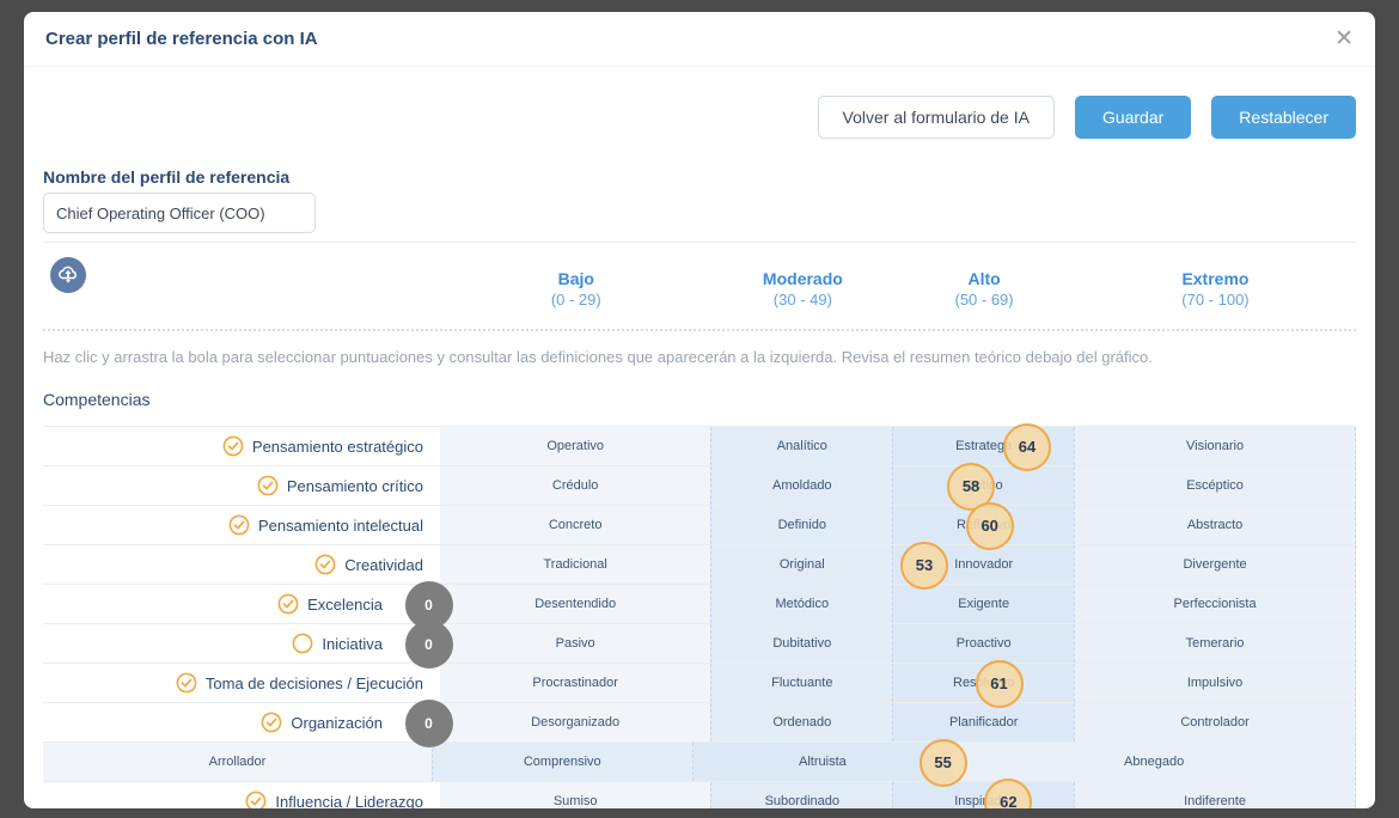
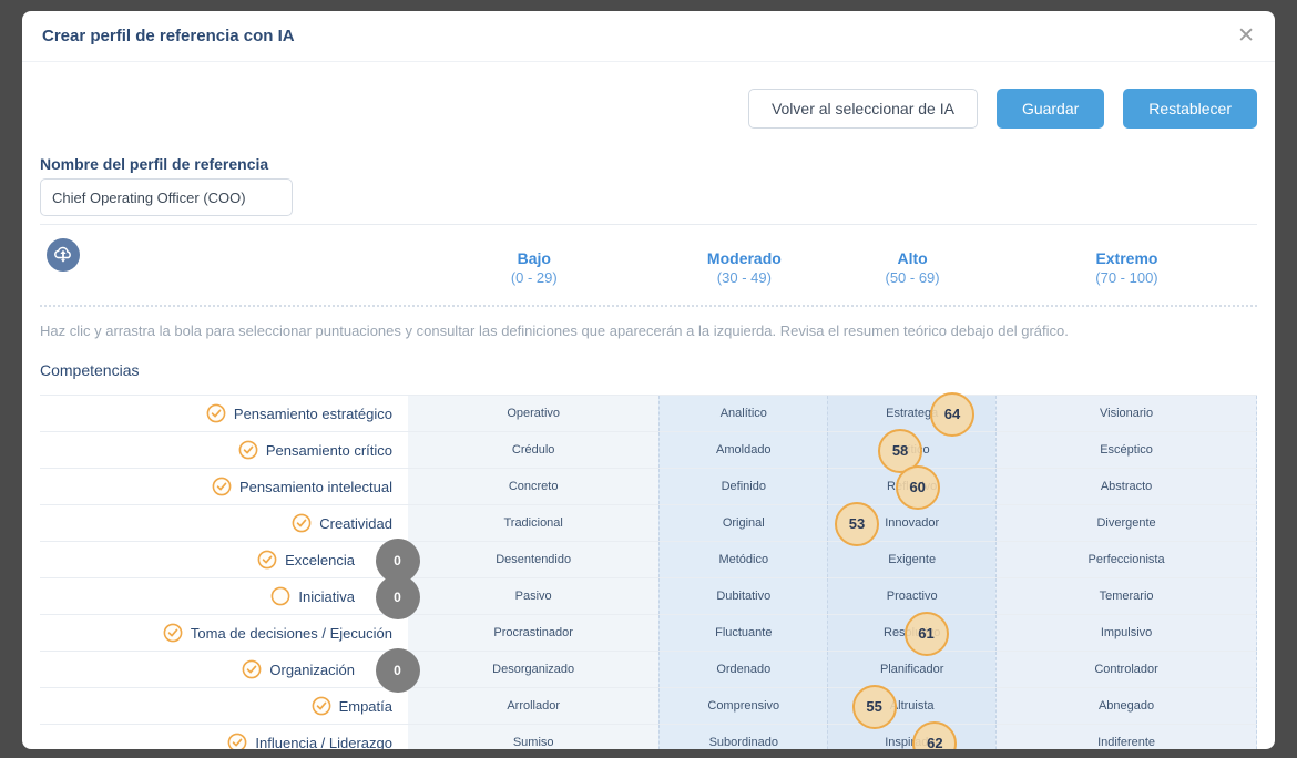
  Crear perfil de referencia con IA
  ✕
- Volver al formulario de IA
+ Volver al seleccionar de IA
  Guardar
  Restablecer
  Nombre del perfil de referencia
  Chief Operating Officer (COO)
  Bajo
  (0 - 29)
  Moderado
  (30 - 49)
  Alto
  (50 - 69)
  Extremo
  (70 - 100)
  Haz clic y arrastra la bola para seleccionar puntuaciones y consultar las definiciones que aparecerán a la izquierda. Revisa el resumen teórico debajo del gráfico.
  Competencias
  Pensamiento estratégico
  Operativo
  Analítico
  Estratega
  Visionario
  64
  Pensamiento crítico
  Crédulo
  Amoldado
  Crítico
  Escéptico
  58
  Pensamiento intelectual
  Concreto
  Definido
  Reflexivo
  Abstracto
  60
  Creatividad
  Tradicional
  Original
  Innovador
  Divergente
  53
  Excelencia
  Desentendido
  Metódico
  Exigente
  Perfeccionista
  0
  Iniciativa
  Pasivo
  Dubitativo
  Proactivo
  Temerario
  0
  Toma de decisiones / Ejecución
  Procrastinador
  Fluctuante
  Resolutivo
  Impulsivo
  61
  Organización
  Desorganizado
  Ordenado
  Planificador
  Controlador
  0
+ Empatía
  Arrollador
  Comprensivo
  Altruista
  Abnegado
  55
  Influencia / Liderazgo
  Sumiso
  Subordinado
  Inspirador
  Indiferente
  62
